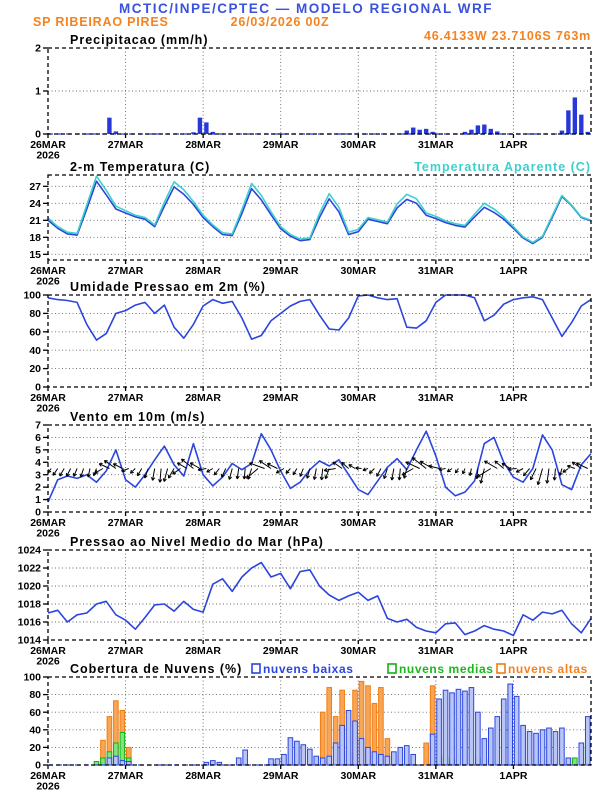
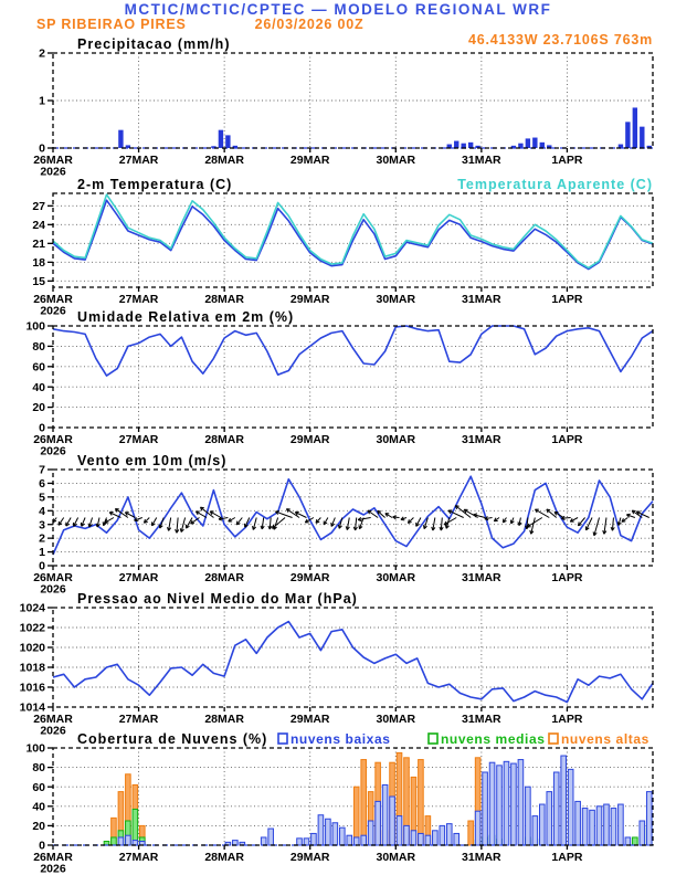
- MCTIC/INPE/CPTEC — MODELO REGIONAL WRF
+ MCTIC/MCTIC/CPTEC — MODELO REGIONAL WRF
  SP RIBEIRAO PIRES
  26/03/2026 00Z
  46.4133W 23.7106S 763m
  0
  1
  2
  26MAR
  2026
  27MAR
  28MAR
  29MAR
  30MAR
  31MAR
  1APR
  Precipitacao (mm/h)
  15
  18
  21
  24
  27
  26MAR
  2026
  27MAR
  28MAR
  29MAR
  30MAR
  31MAR
  1APR
  2-m Temperatura (C)
  Temperatura Aparente (C)
  0
  20
  40
  60
  80
  100
  26MAR
  2026
  27MAR
  28MAR
  29MAR
  30MAR
  31MAR
  1APR
- Umidade Pressao em 2m (%)
+ Umidade Relativa em 2m (%)
  0
  1
  2
  3
  4
  5
  6
  7
  26MAR
  2026
  27MAR
  28MAR
  29MAR
  30MAR
  31MAR
  1APR
  Vento em 10m (m/s)
  1014
  1016
  1018
  1020
  1022
  1024
  26MAR
  2026
  27MAR
  28MAR
  29MAR
  30MAR
  31MAR
  1APR
  Pressao ao Nivel Medio do Mar (hPa)
  0
  20
  40
  60
  80
  100
  26MAR
  2026
  27MAR
  28MAR
  29MAR
  30MAR
  31MAR
  1APR
  Cobertura de Nuvens (%)
  nuvens baixas
  nuvens medias
  nuvens altas
